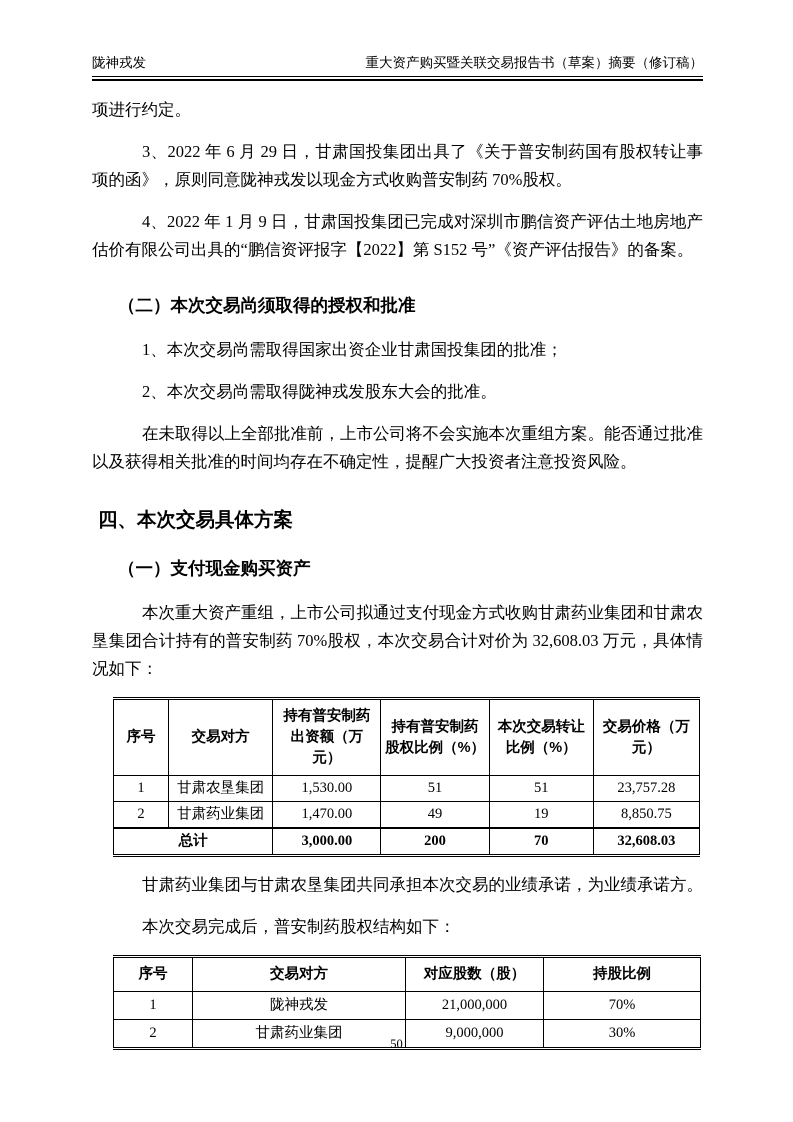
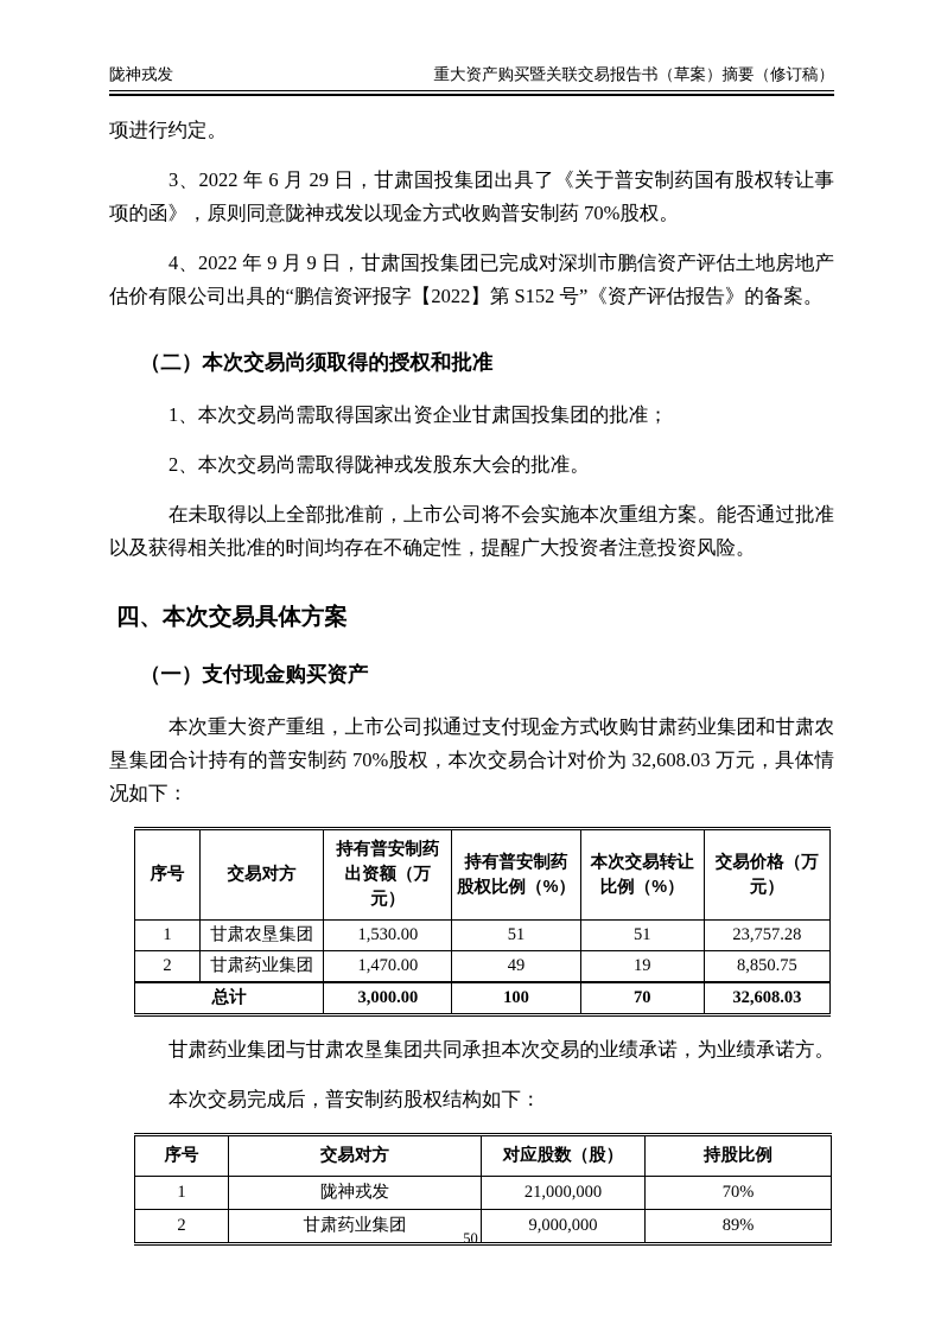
  陇神戎发
  重大资产购买暨关联交易报告书（草案）摘要（修订稿）
  项进行约定。
  3、2022 年 6 月 29 日，甘肃国投集团出具了《关于普安制药国有股权转让事项的函》，原则同意陇神戎发以现金方式收购普安制药 70%股权。
- 4、2022 年 1 月 9 日，甘肃国投集团已完成对深圳市鹏信资产评估土地房地产估价有限公司出具的“鹏信资评报字【2022】第 S152 号”《资产评估报告》的备案。
+ 4、2022 年 9 月 9 日，甘肃国投集团已完成对深圳市鹏信资产评估土地房地产估价有限公司出具的“鹏信资评报字【2022】第 S152 号”《资产评估报告》的备案。
  （二）本次交易尚须取得的授权和批准
  1、本次交易尚需取得国家出资企业甘肃国投集团的批准；
  2、本次交易尚需取得陇神戎发股东大会的批准。
  在未取得以上全部批准前，上市公司将不会实施本次重组方案。能否通过批准以及获得相关批准的时间均存在不确定性，提醒广大投资者注意投资风险。
  四、本次交易具体方案
  （一）支付现金购买资产
  本次重大资产重组，上市公司拟通过支付现金方式收购甘肃药业集团和甘肃农垦集团合计持有的普安制药 70%股权，本次交易合计对价为 32,608.03 万元，具体情况如下：
  序号	交易对方	持有普安制药出资额（万元）	持有普安制药股权比例（%）	本次交易转让比例（%）	交易价格（万元）
  1	甘肃农垦集团	1,530.00	51	51	23,757.28
  2	甘肃药业集团	1,470.00	49	19	8,850.75
- 总计	3,000.00	200	70	32,608.03
+ 总计	3,000.00	100	70	32,608.03
  甘肃药业集团与甘肃农垦集团共同承担本次交易的业绩承诺，为业绩承诺方。
  本次交易完成后，普安制药股权结构如下：
  序号	交易对方	对应股数（股）	持股比例
  1	陇神戎发	21,000,000	70%
- 2	甘肃药业集团	9,000,000	30%
+ 2	甘肃药业集团	9,000,000	89%
  50
